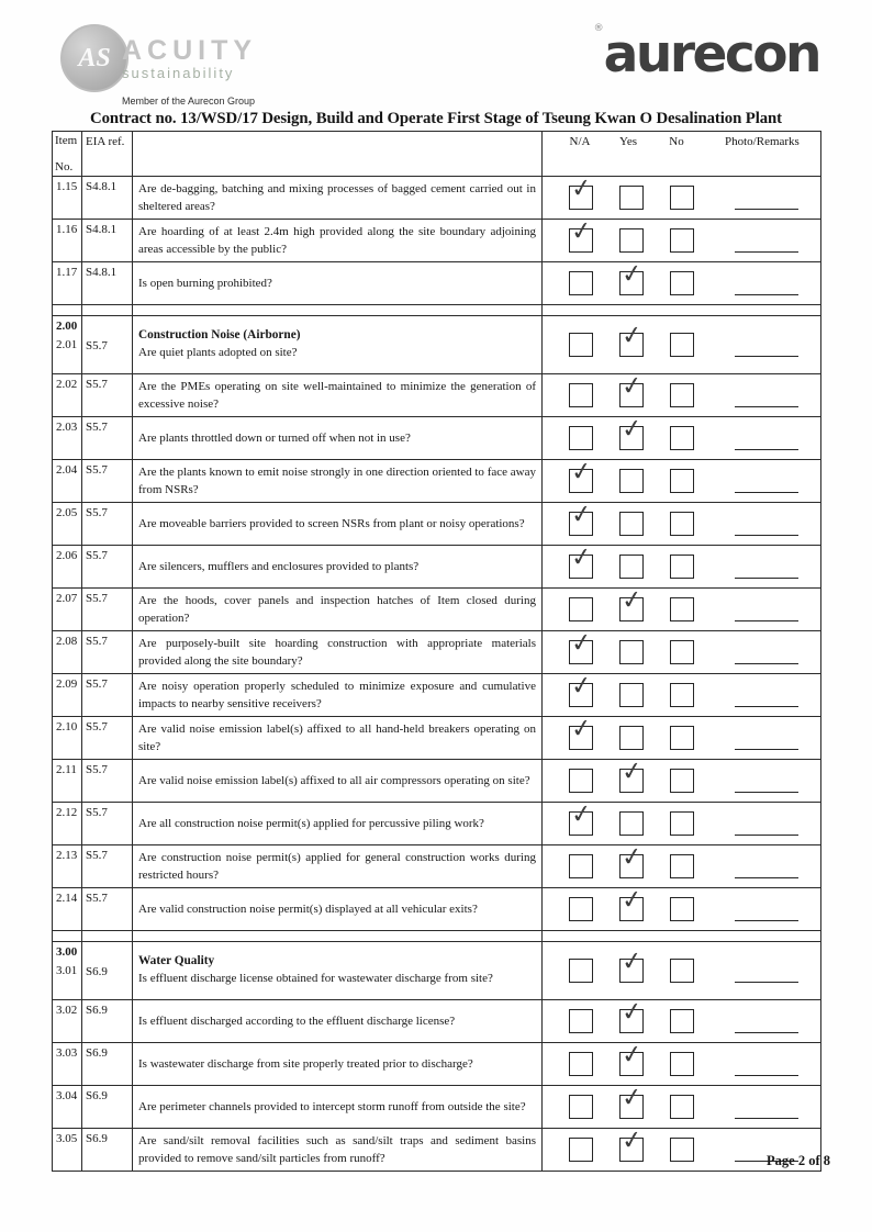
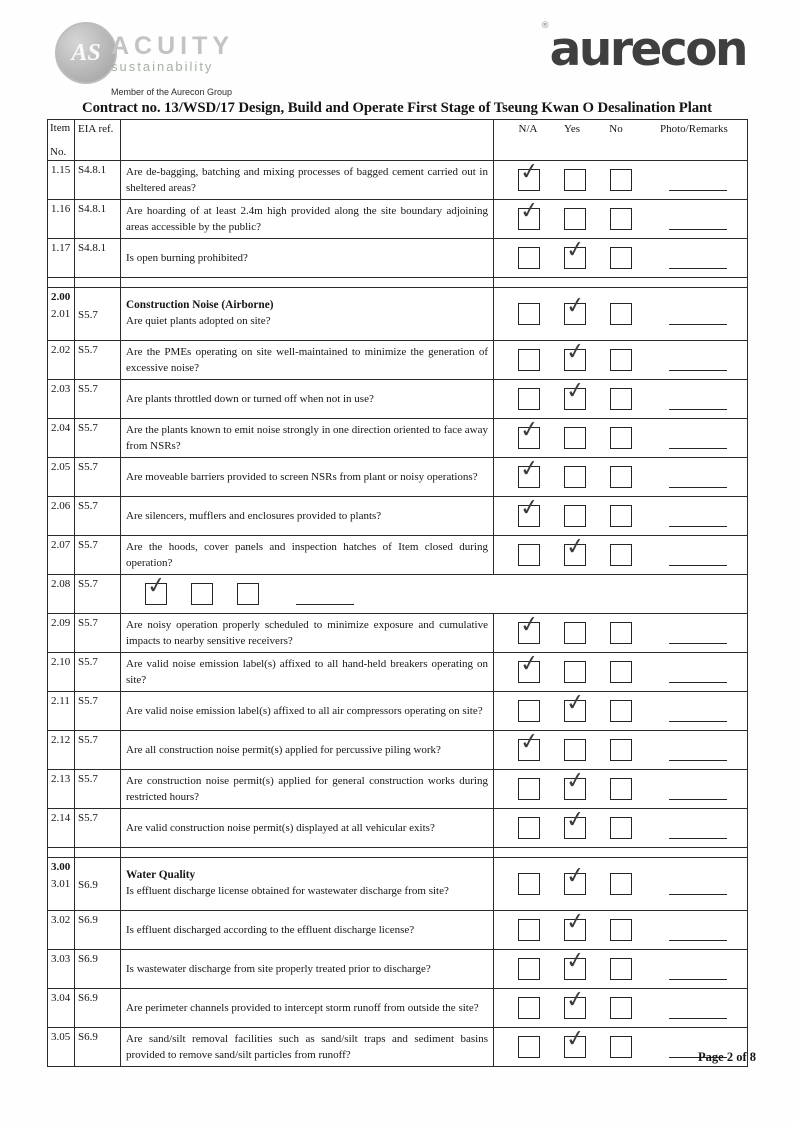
  AS
  ACUITY
  sustainability
  Member of the Aurecon Group
  ®
  aurecon
  Contract no. 13/WSD/17 Design, Build and Operate First Stage of Tseung Kwan O Desalination Plant
  Item
  No.
  EIA ref.
  N/A
  Yes
  No
  Photo/Remarks
  1.15
  S4.8.1
  Are de-bagging, batching and mixing processes of bagged cement carried out in sheltered areas?
  1.16
  S4.8.1
  Are hoarding of at least 2.4m high provided along the site boundary adjoining areas accessible by the public?
  1.17
  S4.8.1
  Is open burning prohibited?
  2.00
  2.01
  S5.7
  Construction Noise (Airborne)
  Are quiet plants adopted on site?
  2.02
  S5.7
  Are the PMEs operating on site well-maintained to minimize the generation of excessive noise?
  2.03
  S5.7
  Are plants throttled down or turned off when not in use?
  2.04
  S5.7
  Are the plants known to emit noise strongly in one direction oriented to face away from NSRs?
  2.05
  S5.7
  Are moveable barriers provided to screen NSRs from plant or noisy operations?
  2.06
  S5.7
  Are silencers, mufflers and enclosures provided to plants?
  2.07
  S5.7
  Are the hoods, cover panels and inspection hatches of Item closed during operation?
  2.08
  S5.7
- Are purposely-built site hoarding construction with appropriate materials provided along the site boundary?
  2.09
  S5.7
  Are noisy operation properly scheduled to minimize exposure and cumulative impacts to nearby sensitive receivers?
  2.10
  S5.7
  Are valid noise emission label(s) affixed to all hand-held breakers operating on site?
  2.11
  S5.7
  Are valid noise emission label(s) affixed to all air compressors operating on site?
  2.12
  S5.7
  Are all construction noise permit(s) applied for percussive piling work?
  2.13
  S5.7
  Are construction noise permit(s) applied for general construction works during restricted hours?
  2.14
  S5.7
  Are valid construction noise permit(s) displayed at all vehicular exits?
  3.00
  3.01
  S6.9
  Water Quality
  Is effluent discharge license obtained for wastewater discharge from site?
  3.02
  S6.9
  Is effluent discharged according to the effluent discharge license?
  3.03
  S6.9
  Is wastewater discharge from site properly treated prior to discharge?
  3.04
  S6.9
  Are perimeter channels provided to intercept storm runoff from outside the site?
  3.05
  S6.9
  Are sand/silt removal facilities such as sand/silt traps and sediment basins provided to remove sand/silt particles from runoff?
  Page 2 of 8
